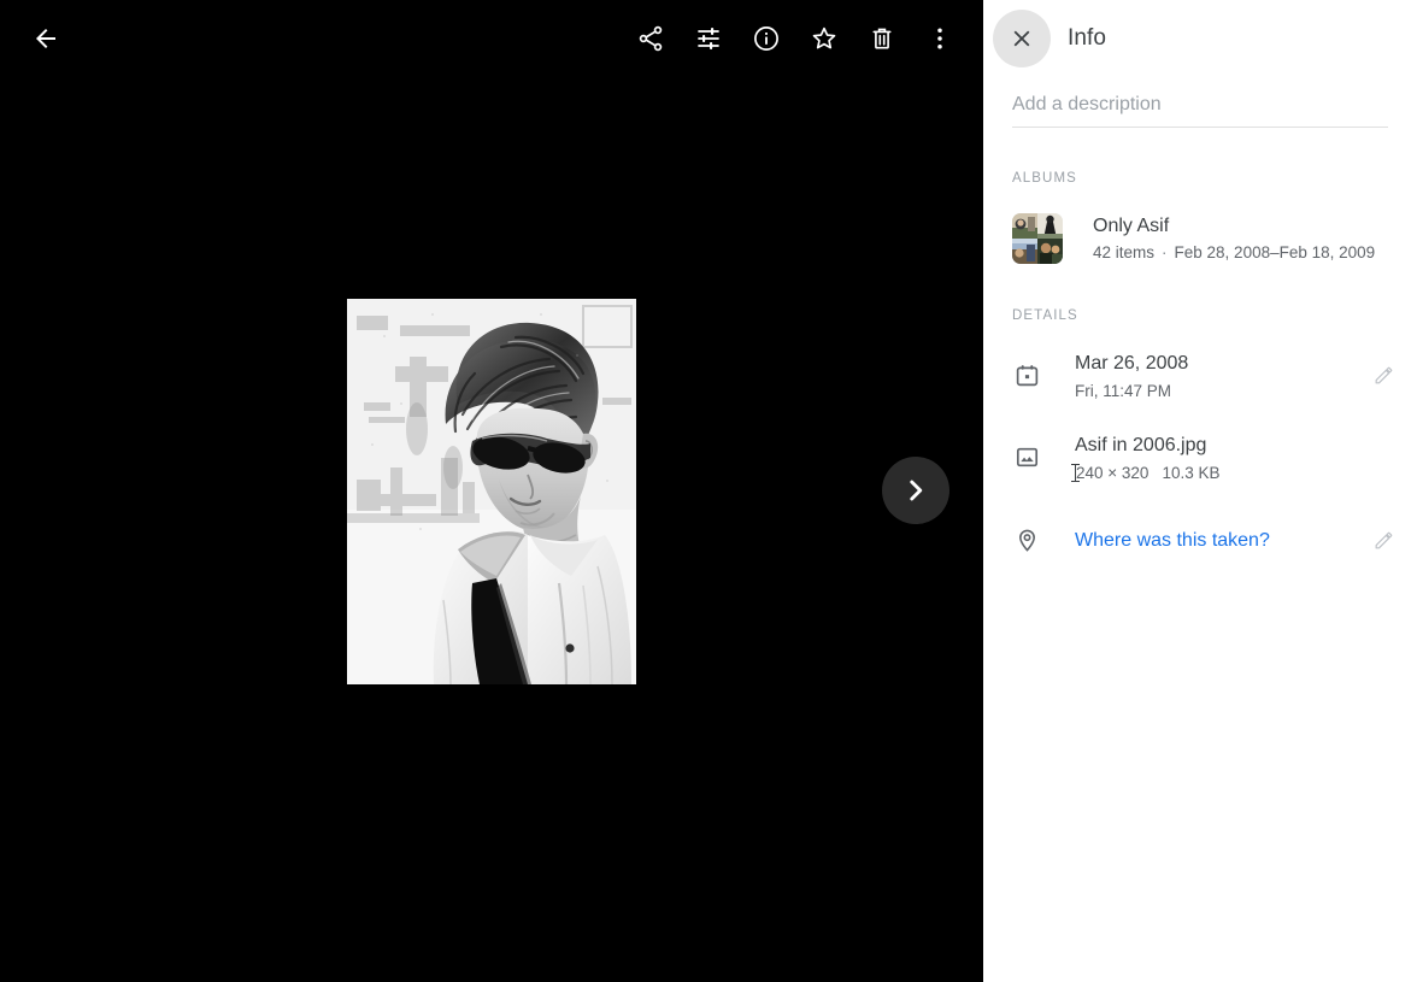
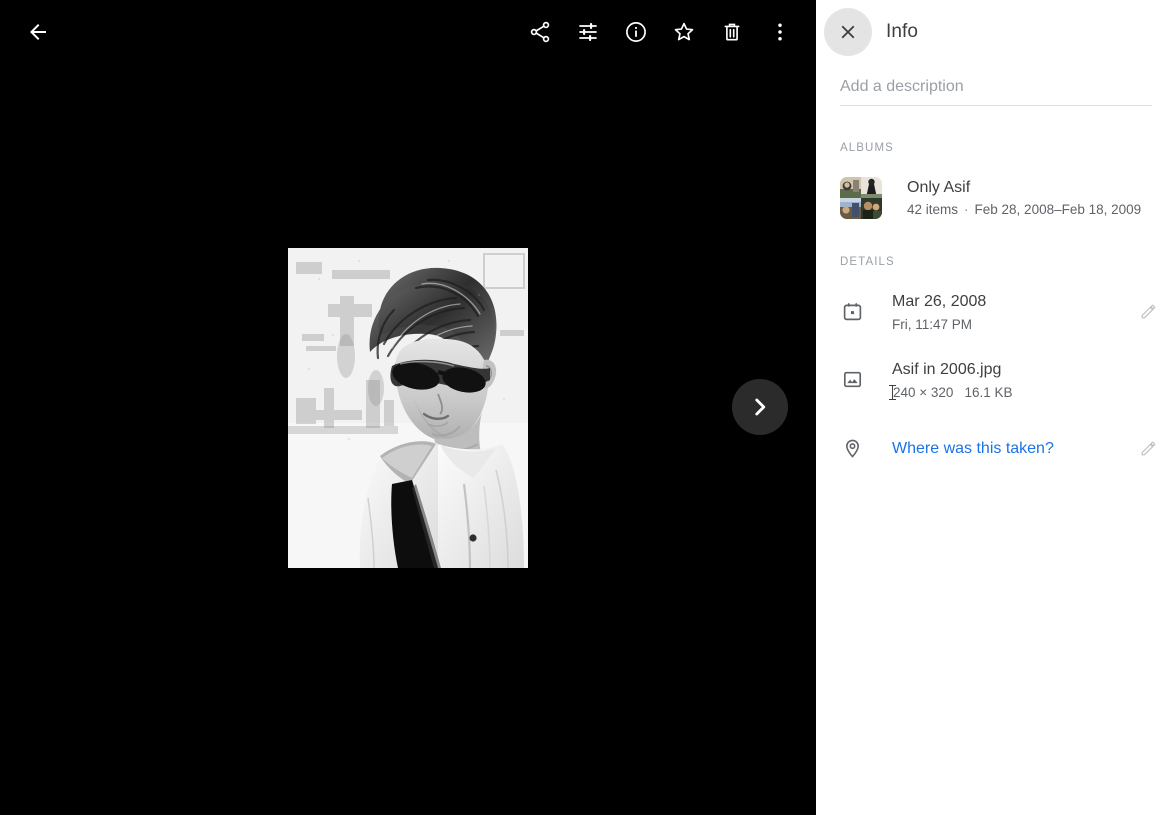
  Info
  Add a description
  ALBUMS
  Only Asif
  42 items · Feb 28, 2008–Feb 18, 2009
  DETAILS
  Mar 26, 2008
  Fri, 11:47 PM
  Asif in 2006.jpg
- 240 × 320 10.3 KB
+ 240 × 320 16.1 KB
  Where was this taken?
